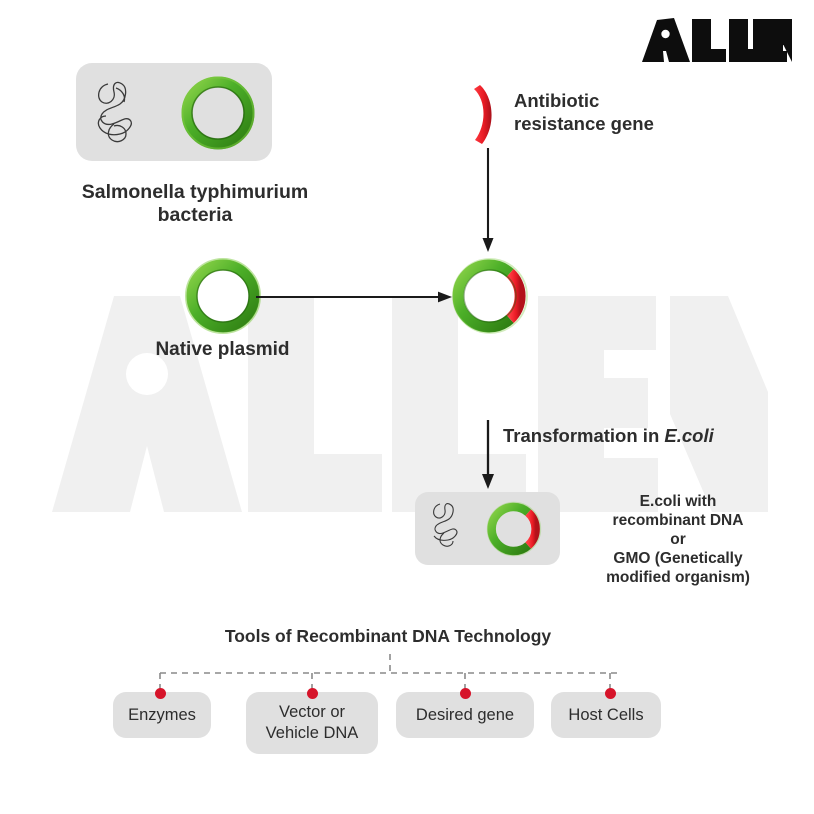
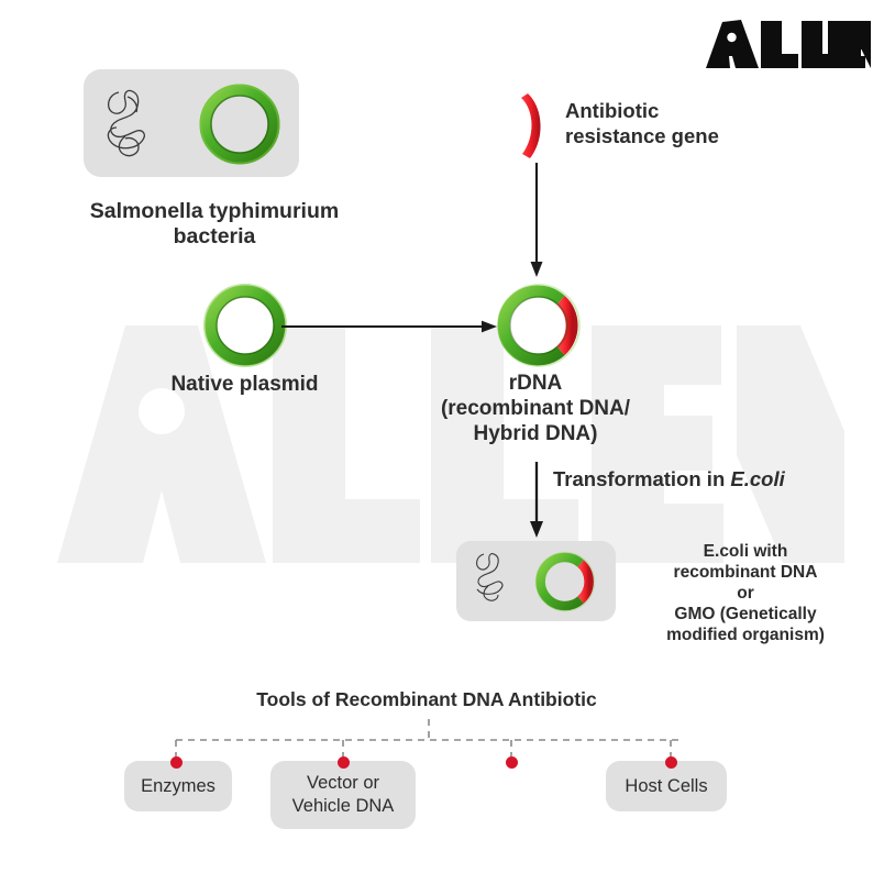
  Salmonella typhimurium
  bacteria
  Antibiotic
  resistance gene
  Native plasmid
+ rDNA
+ (recombinant DNA/
+ Hybrid DNA)
  Transformation in E.coli
  E.coli with
  recombinant DNA
  or
  GMO (Genetically
  modified organism)
- Tools of Recombinant DNA Technology
+ Tools of Recombinant DNA Antibiotic
  Enzymes
  Vector or
  Vehicle DNA
- Desired gene
  Host Cells
